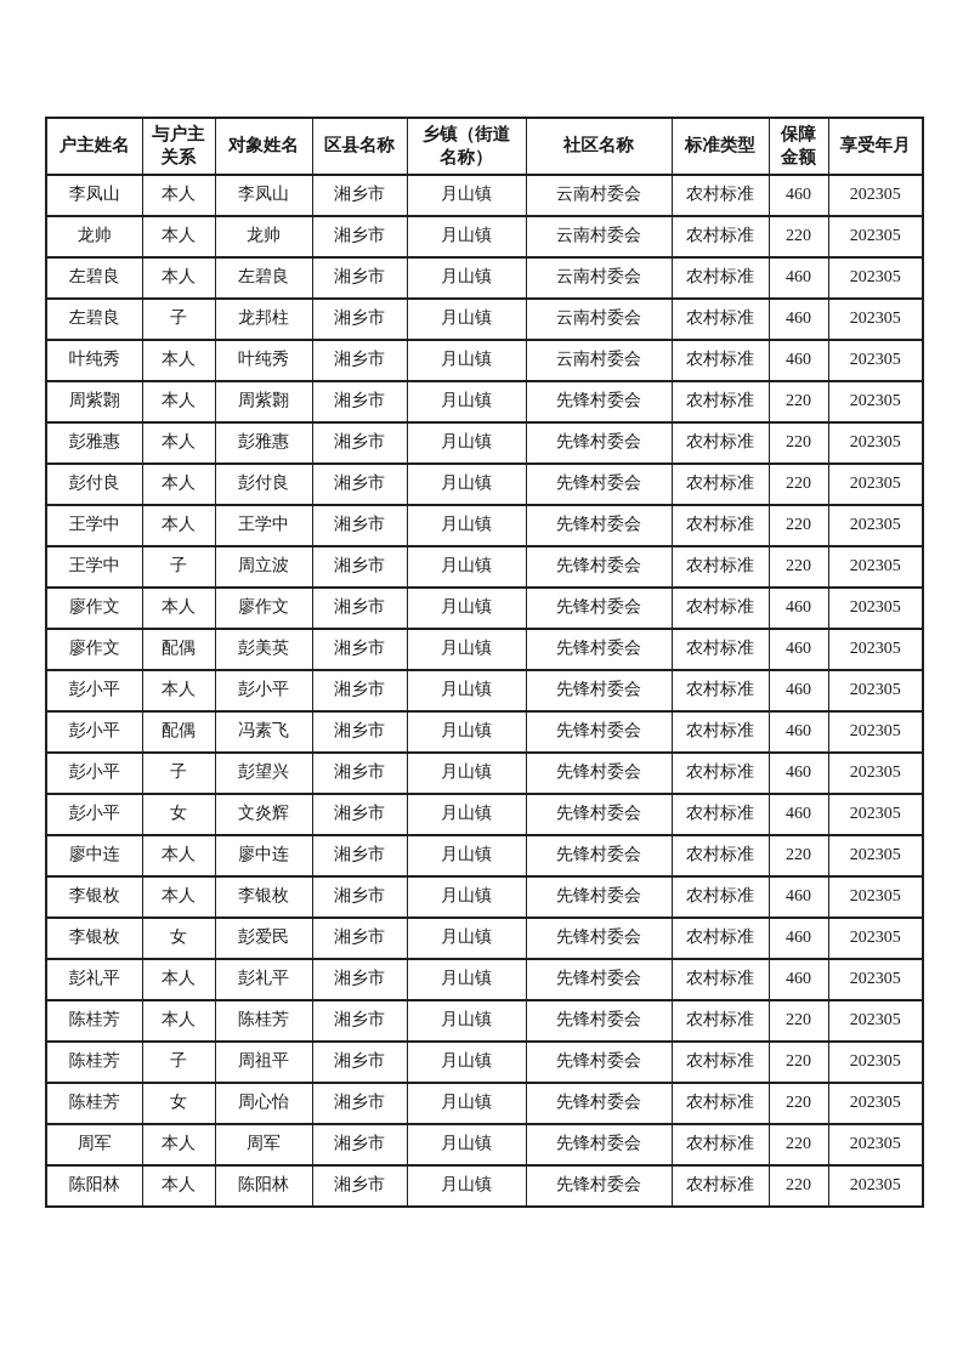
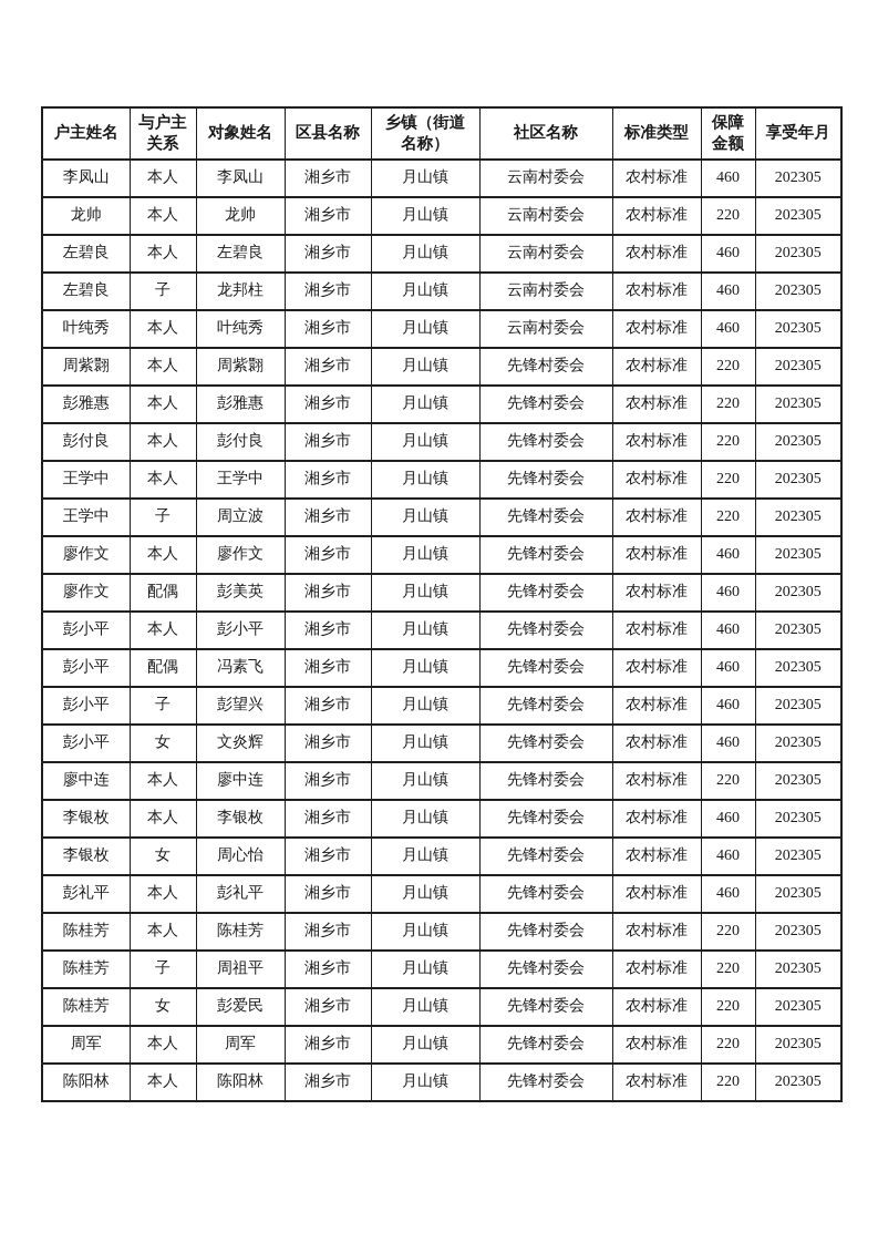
  户主姓名	与户主 关系	对象姓名	区县名称	乡镇（街道 名称）	社区名称	标准类型	保障 金额	享受年月
  李凤山	本人	李凤山	湘乡市	月山镇	云南村委会	农村标准	460	202305
  龙帅	本人	龙帅	湘乡市	月山镇	云南村委会	农村标准	220	202305
  左碧良	本人	左碧良	湘乡市	月山镇	云南村委会	农村标准	460	202305
  左碧良	子	龙邦柱	湘乡市	月山镇	云南村委会	农村标准	460	202305
  叶纯秀	本人	叶纯秀	湘乡市	月山镇	云南村委会	农村标准	460	202305
  周紫翾	本人	周紫翾	湘乡市	月山镇	先锋村委会	农村标准	220	202305
  彭雅惠	本人	彭雅惠	湘乡市	月山镇	先锋村委会	农村标准	220	202305
  彭付良	本人	彭付良	湘乡市	月山镇	先锋村委会	农村标准	220	202305
  王学中	本人	王学中	湘乡市	月山镇	先锋村委会	农村标准	220	202305
  王学中	子	周立波	湘乡市	月山镇	先锋村委会	农村标准	220	202305
  廖作文	本人	廖作文	湘乡市	月山镇	先锋村委会	农村标准	460	202305
  廖作文	配偶	彭美英	湘乡市	月山镇	先锋村委会	农村标准	460	202305
  彭小平	本人	彭小平	湘乡市	月山镇	先锋村委会	农村标准	460	202305
  彭小平	配偶	冯素飞	湘乡市	月山镇	先锋村委会	农村标准	460	202305
  彭小平	子	彭望兴	湘乡市	月山镇	先锋村委会	农村标准	460	202305
  彭小平	女	文炎辉	湘乡市	月山镇	先锋村委会	农村标准	460	202305
  廖中连	本人	廖中连	湘乡市	月山镇	先锋村委会	农村标准	220	202305
  李银枚	本人	李银枚	湘乡市	月山镇	先锋村委会	农村标准	460	202305
- 李银枚	女	彭爱民	湘乡市	月山镇	先锋村委会	农村标准	460	202305
+ 李银枚	女	周心怡	湘乡市	月山镇	先锋村委会	农村标准	460	202305
  彭礼平	本人	彭礼平	湘乡市	月山镇	先锋村委会	农村标准	460	202305
  陈桂芳	本人	陈桂芳	湘乡市	月山镇	先锋村委会	农村标准	220	202305
  陈桂芳	子	周祖平	湘乡市	月山镇	先锋村委会	农村标准	220	202305
- 陈桂芳	女	周心怡	湘乡市	月山镇	先锋村委会	农村标准	220	202305
+ 陈桂芳	女	彭爱民	湘乡市	月山镇	先锋村委会	农村标准	220	202305
  周军	本人	周军	湘乡市	月山镇	先锋村委会	农村标准	220	202305
  陈阳林	本人	陈阳林	湘乡市	月山镇	先锋村委会	农村标准	220	202305
